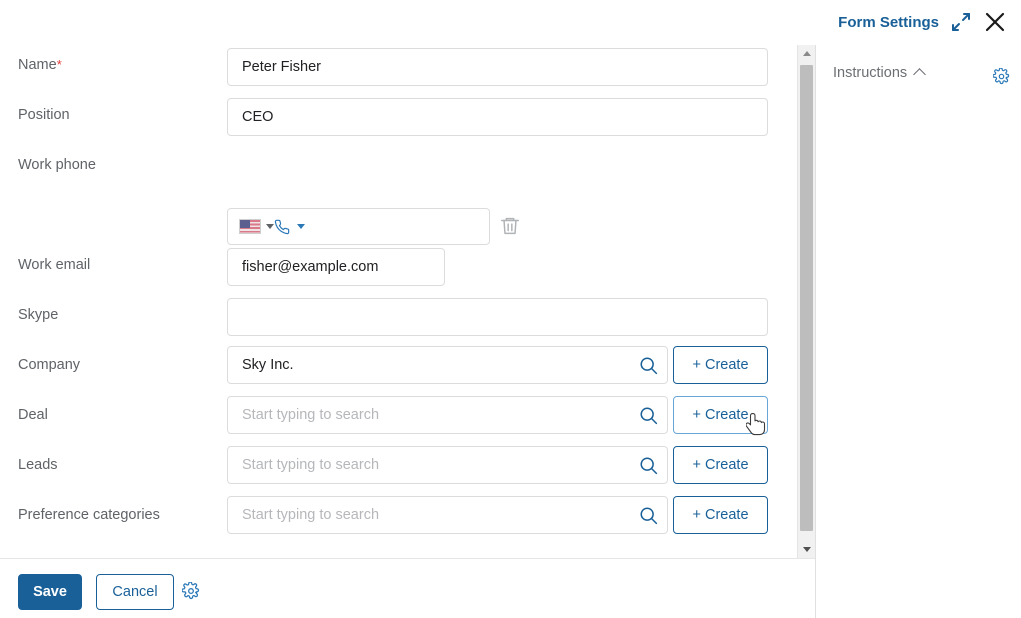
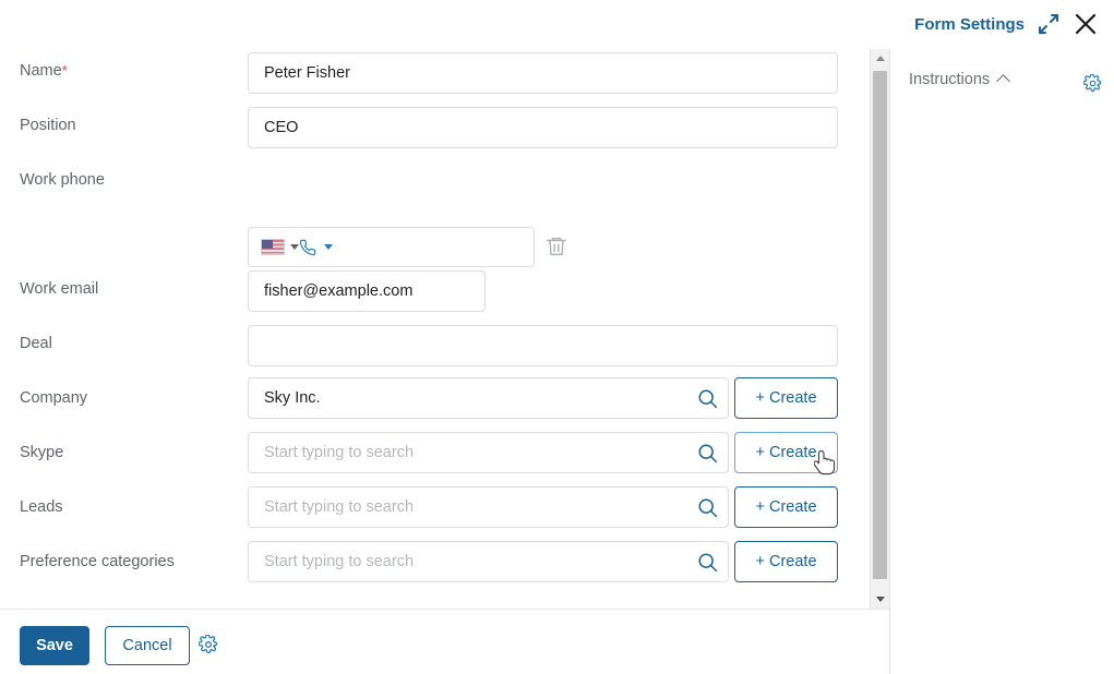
  Form Settings
  Name*
  Peter Fisher
  Position
  CEO
  Work phone
  Work email
  fisher@example.com
- Skype
+ Deal
  Company
  Sky Inc.
  + Create
- Deal
+ Skype
  Start typing to search
  + Create
  Leads
  Start typing to search
  + Create
  Preference categories
  Start typing to search
  + Create
  Save
  Cancel
  Instructions
